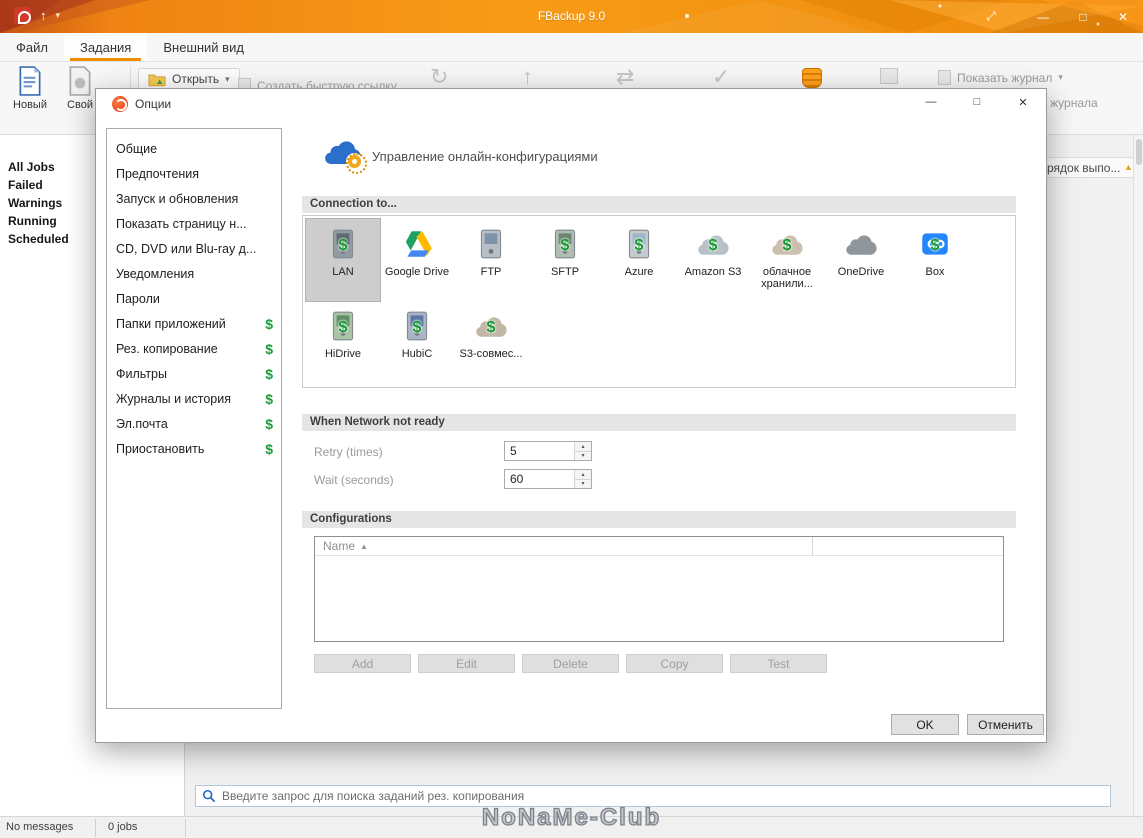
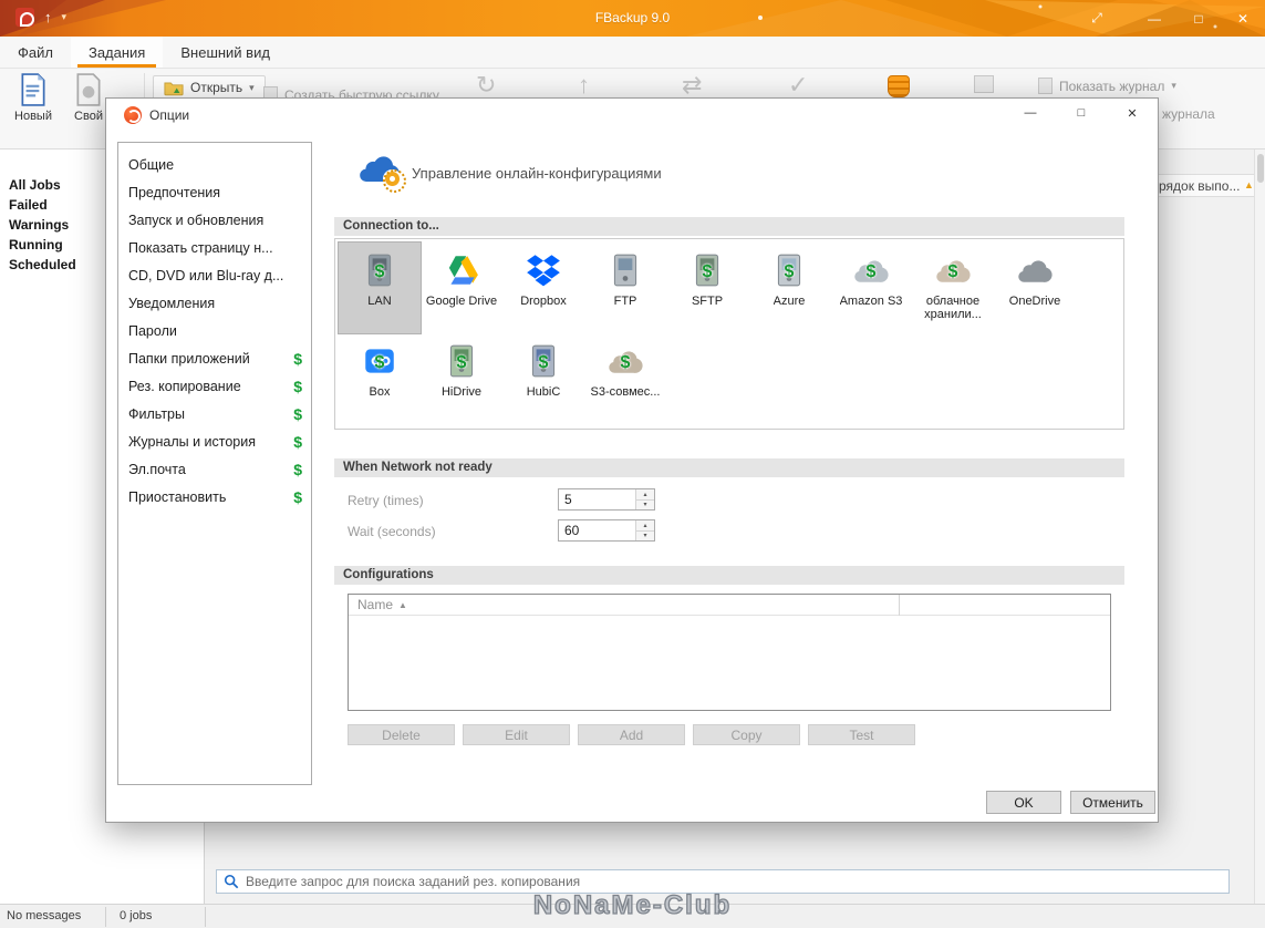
  ↑
  ▾
  FBackup 9.0
  ⤢
  —
  □
  ✕
  Файл
  Задания
  Внешний вид
  Новый
  Свой
  Открыть
  ▾
  Создать быструю ссылку...
  ↻
  ↑
  ⇄
  ✓
  Показать журнал
  ▾
  журнала
  All Jobs
  Failed
  Warnings
  Running
  Scheduled
  рядок выпо...
  ▲
  Введите запрос для поиска заданий рез. копирования
  No messages
  0 jobs
  NoNaMe-Club
  Опции
  —
  □
  ✕
  Общие
  Предпочтения
  Запуск и обновления
  Показать страницу н...
  CD, DVD или Blu-ray д...
  Уведомления
  Пароли
  Папки приложений
  $
  Рез. копирование
  $
  Фильтры
  $
  Журналы и история
  $
  Эл.почта
  $
  Приостановить
  $
  Управление онлайн-конфигурациями
  Connection to...
  $
  LAN
  Google Drive
+ Dropbox
  FTP
  $
  SFTP
  $
  Azure
  $
  Amazon S3
  $
  облачное хранили...
  OneDrive
  $
  Box
  $
  HiDrive
  $
  HubiC
  $
  S3-совмес...
  When Network not ready
  Retry (times)
  5
  Wait (seconds)
  60
  Configurations
  Name
  ▲
- Add
+ Delete
  Edit
- Delete
+ Add
  Copy
  Test
  OK
  Отменить
